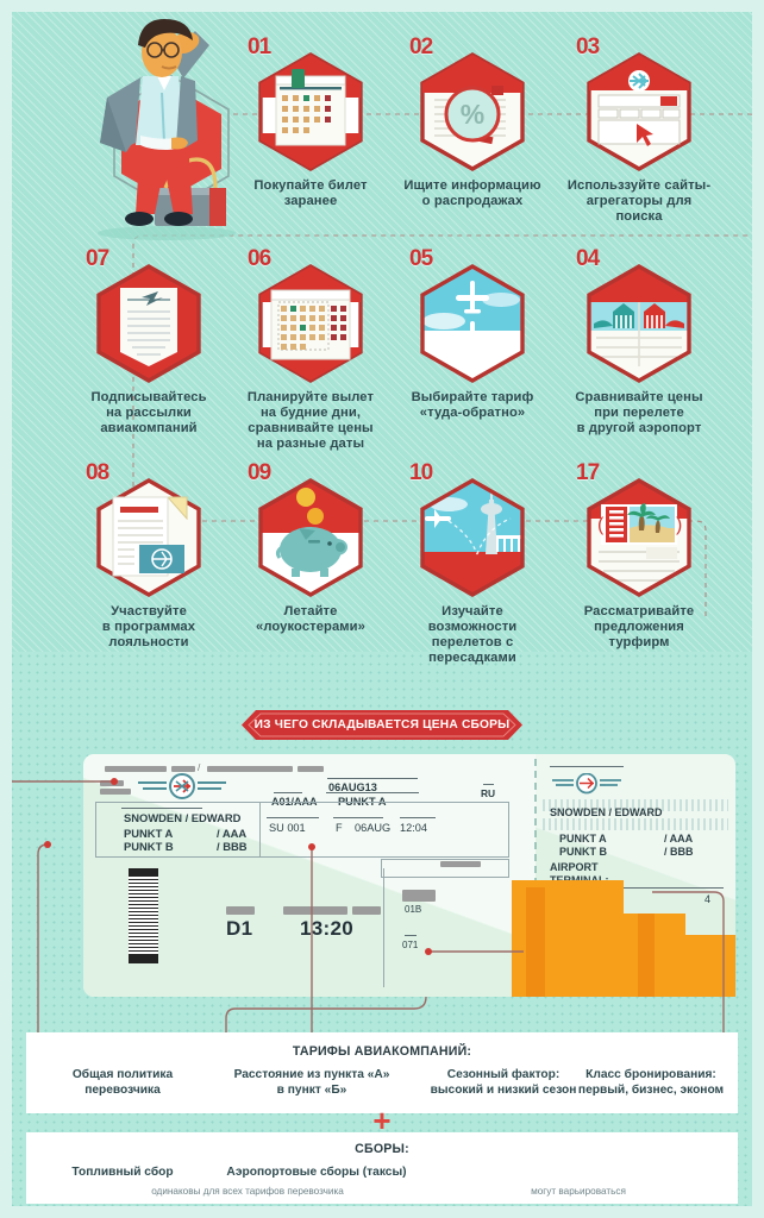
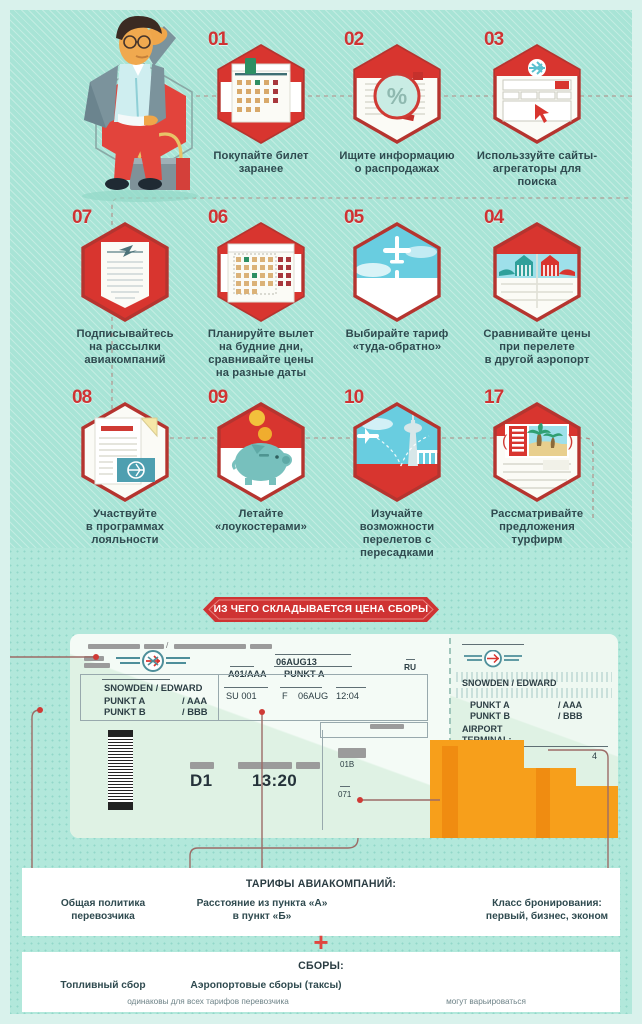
  01
  Покупайте билет
  заранее
  02
  %
  Ищите информацию
  о распродажах
  03
  Использзуйте сайты-
  агрегаторы для поиска
  07
  Подписывайтесь
  на рассылки
  авиакомпаний
  06
  Планируйте вылет
  на будние дни,
  сравнивайте цены
  на разные даты
  05
  Выбирайте тариф
  «туда-обратно»
  04
  Сравнивайте цены
  при перелете
  в другой аэропорт
  08
  Участвуйте
  в программах
  лояльности
  09
  Летайте
  «лоукостерами»
  10
  Изучайте возможности
  перелетов с пересадками
  17
  (
  )
  Рассматривайте
  предложения турфирм
  ИЗ ЧЕГО СКЛАДЫВАЕТСЯ ЦЕНА СБОРЫ
  /
  A01/AAA
  06AUG13
  PUNKT A
  RU
  SNOWDEN / EDWARD
  PUNKT A
  / AAA
  PUNKT B
  / BBB
  SU 001
  F
  06AUG
  12:04
  D1
  13:20
  01B
  071
  SNOWDEN / EDWARD
  PUNKT A
  / AAA
  PUNKT B
  / BBB
  AIRPORT
  4
  ТАРИФЫ АВИАКОМПАНИЙ:
  Общая политика
  перевозчика
  Расстояние из пункта «А»
  в пункт «Б»
- Сезонный фактор:
- высокий и низкий сезон
  Класс бронирования:
  первый, бизнес, эконом
  +
  СБОРЫ:
  Топливный сбор
  Аэропортовые сборы (таксы)
  одинаковы для всех тарифов перевозчика
  могут варьироваться
